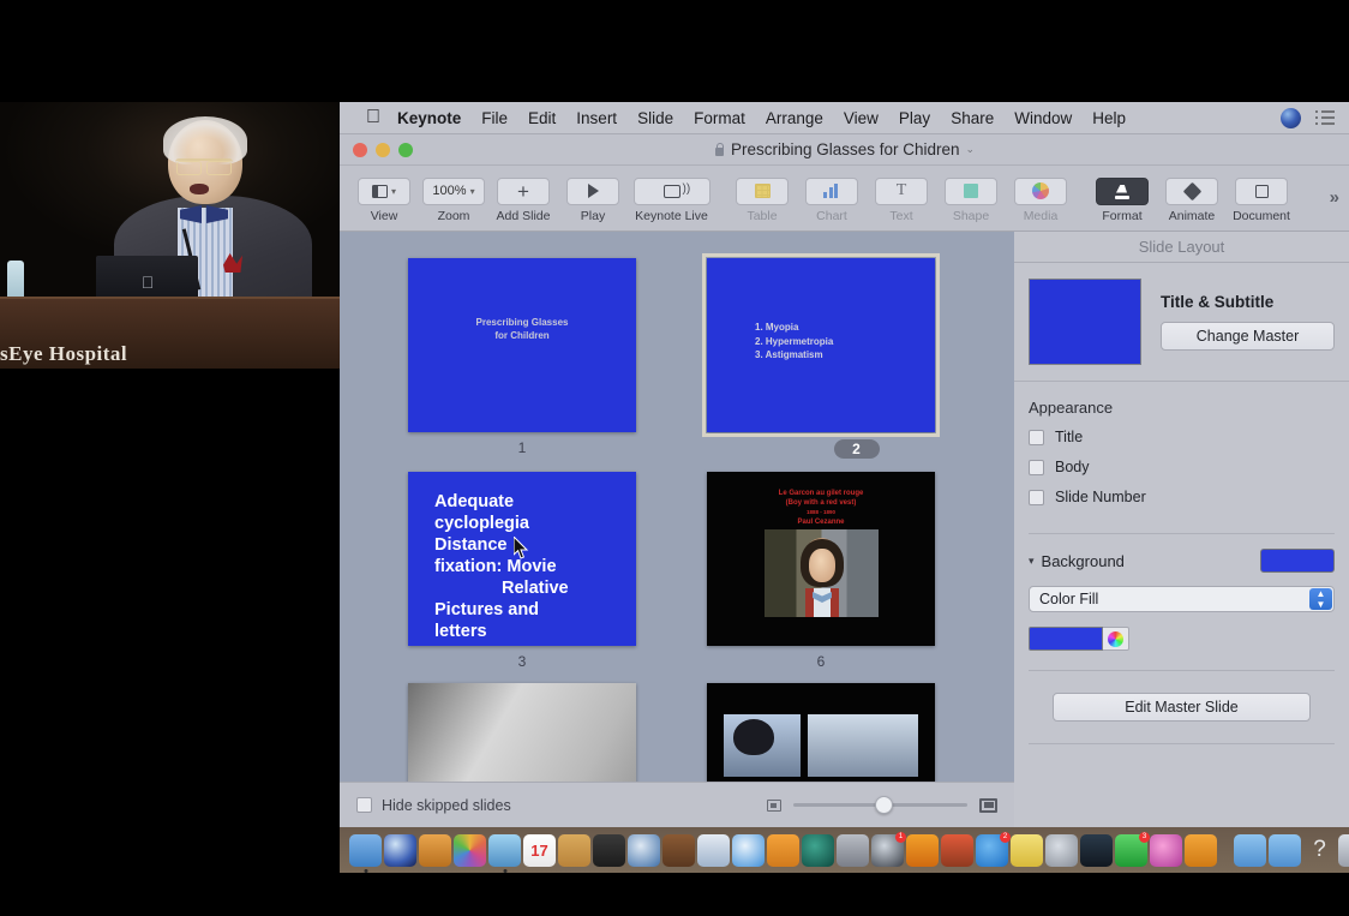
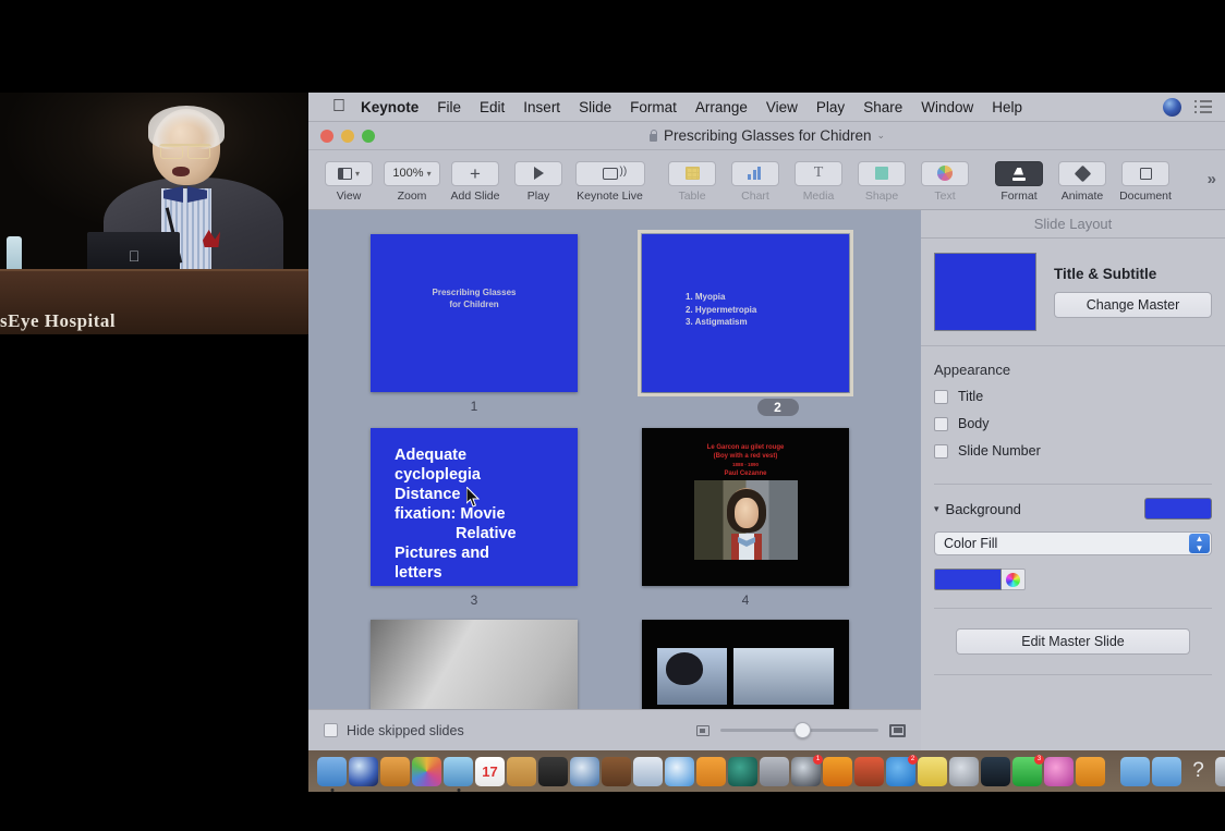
  
  sEye Hospital
  
  Keynote
  File
  Edit
  Insert
  Slide
  Format
  Arrange
  View
  Play
  Share
  Window
  Help
  Prescribing Glasses for Chidren
  ⌄
  ▾
  View
  100%
  ▾
  Zoom
  +
  Add Slide
  Play
  Keynote Live
  Table
  Chart
  T
- Text
+ Media
  Shape
- Media
+ Text
  Format
  Animate
  Document
  »
  Prescribing Glasses
  for Children
  1
  1. Myopia
  2. Hypermetropia
  3. Astigmatism
  2
  Adequate
  cycloplegia
  Distance
  fixation: Movie
  Relative
  Pictures and
  letters
  3
- 6
+ 4
  Hide skipped slides
  Slide Layout
  Title & Subtitle
  Change Master
  Appearance
  Title
  Body
  Slide Number
  ▾
  Background
  Color Fill
  ▲
  ▼
  Edit Master Slide
  17
  ?
